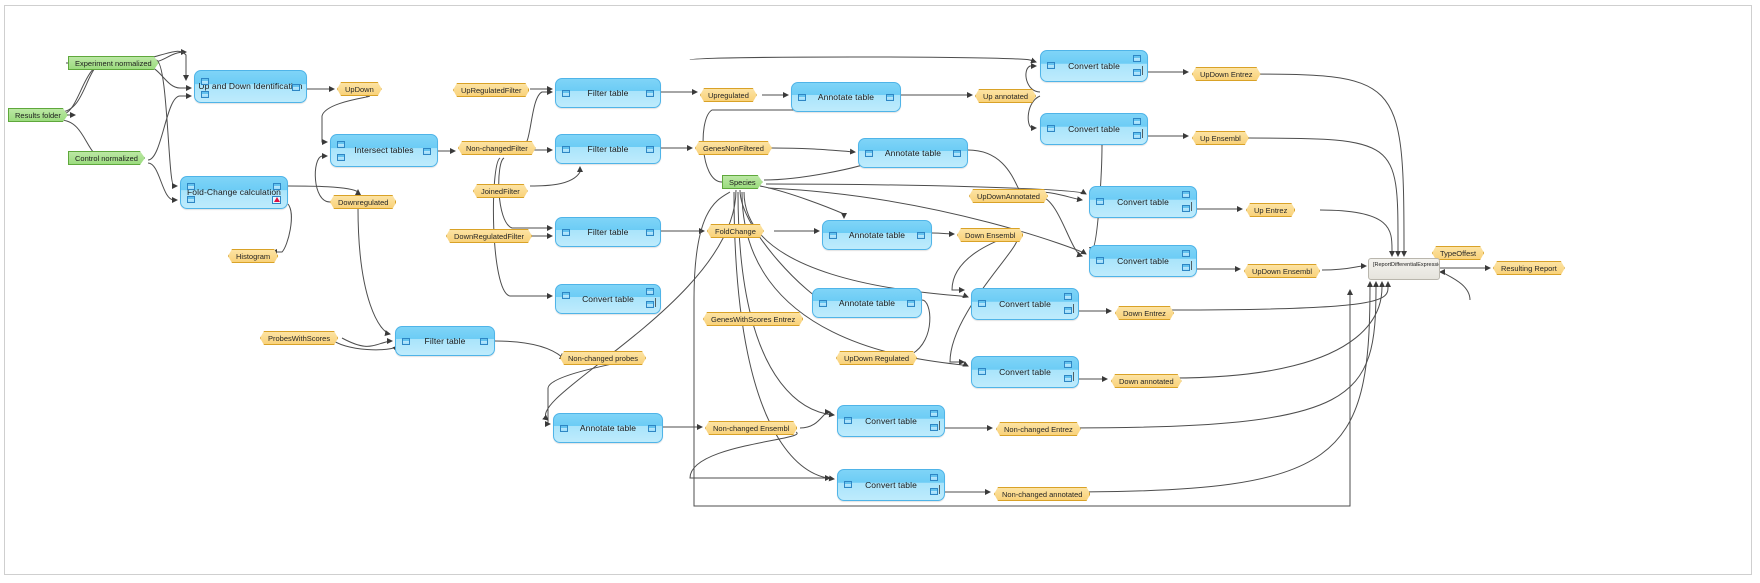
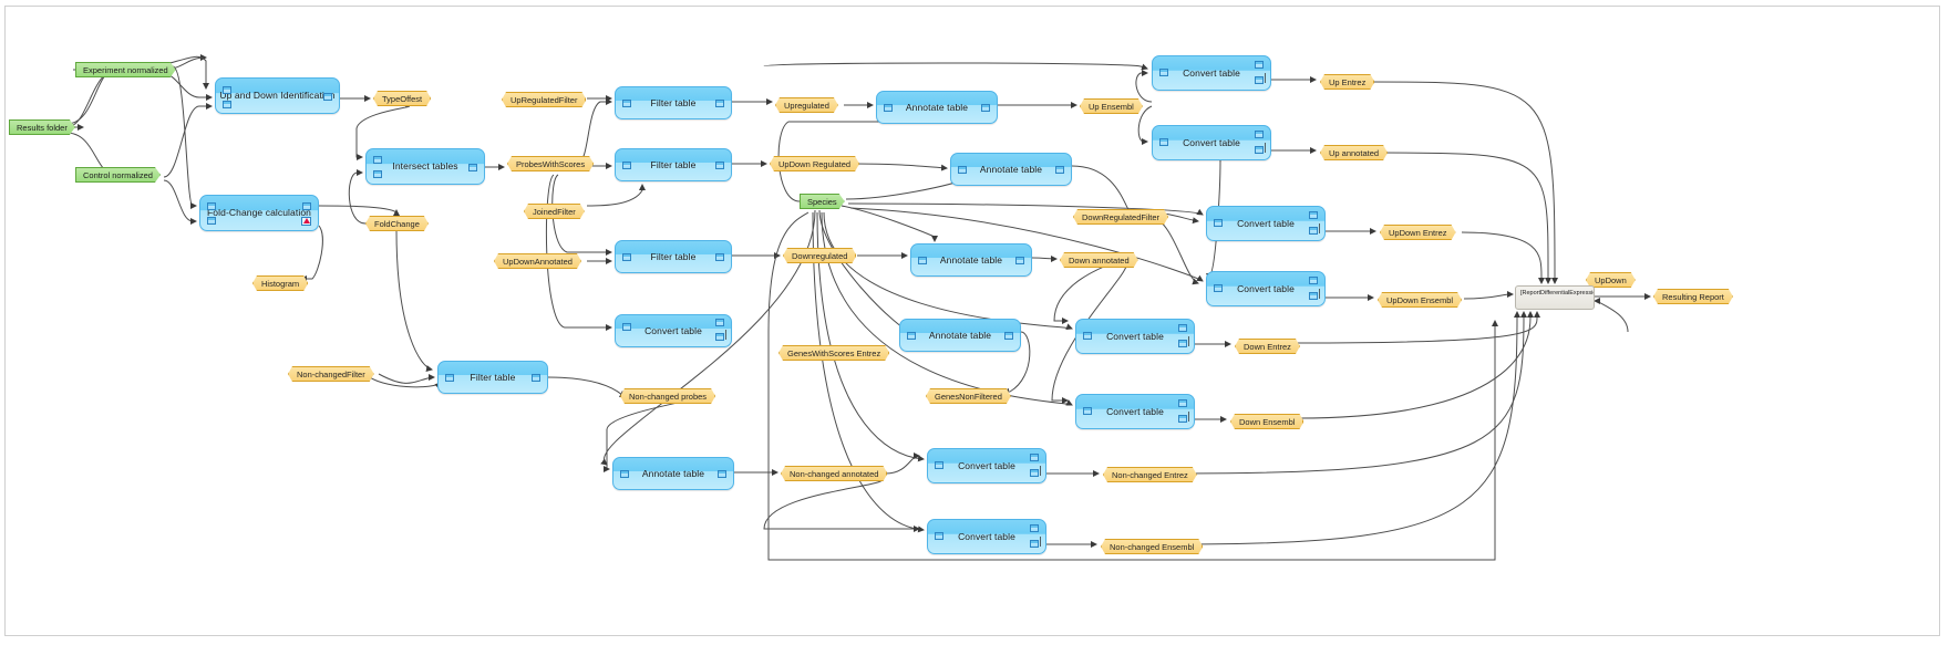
  Results folder
  Experiment normalized
  Control normalized
  Species
  Up and Down Identificatn
  Fold-Change calculation
  Intersect tables
  Filter table
  Filter table
  Filter table
  Convert table
  Filter table
  Annotate table
  Annotate table
  Annotate table
  Annotate table
  Annotate table
  Convert table
  Convert table
  Convert table
  Convert table
  Convert table
  Convert table
  Convert table
  Convert table
- UpDown
+ TypeOffest
- Downregulated
+ FoldChange
  Histogram
- Non-changedFilter
+ ProbesWithScores
  UpRegulatedFilter
  JoinedFilter
- DownRegulatedFilter
+ UpDownAnnotated
- ProbesWithScores
+ Non-changedFilter
  Upregulated
- GenesNonFiltered
+ UpDown Regulated
- FoldChange
+ Downregulated
  Non-changed probes
- Up annotated
+ Up Ensembl
- UpDownAnnotated
+ DownRegulatedFilter
- Down Ensembl
+ Down annotated
  GenesWithScores Entrez
- UpDown Regulated
+ GenesNonFiltered
- Non-changed Ensembl
+ Non-changed annotated
- UpDown Entrez
+ Up Entrez
- Up Ensembl
+ Up annotated
- Up Entrez
+ UpDown Entrez
  UpDown Ensembl
  Down Entrez
- Down annotated
+ Down Ensembl
  Non-changed Entrez
- Non-changed annotated
+ Non-changed Ensembl
- TypeOffest
+ UpDown
  Resulting Report
